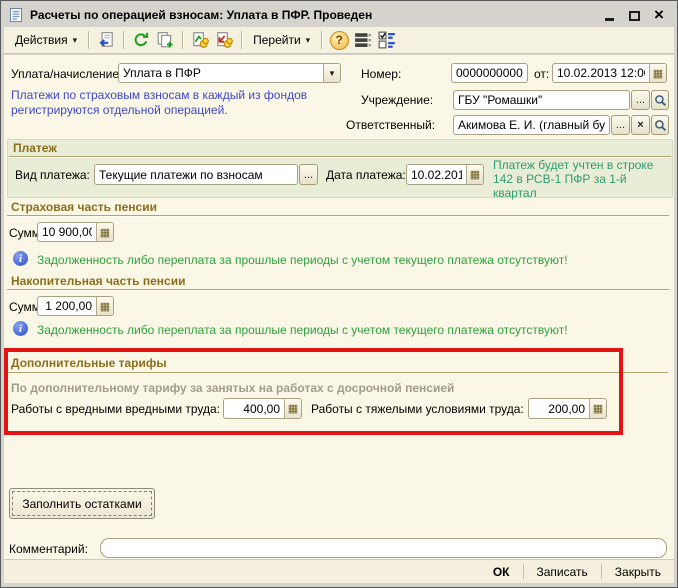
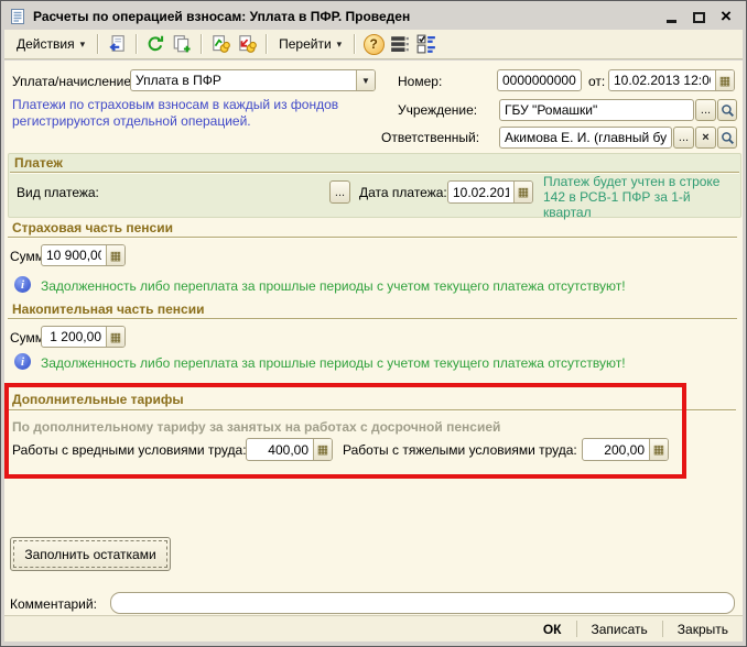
  Расчеты по операцией взносам: Уплата в ПФР. Проведен
  ×
  Действия
  ▾
  Перейти
  ▾
  ?
  Уплата/начисление
  Уплата в ПФР
  ▼
  Номер:
  0000000000
  от:
  10.02.2013 12:0
  ▦
  Платежи по страховым взносам в каждый из фондов регистрируются отдельной операцией.
  Учреждение:
  ГБУ "Ромашки"
  ...
  Ответственный:
  Акимова Е. И. (главный бу
  ...
  ×
  Платеж
  Вид платежа:
- Текущие платежи по взносам
  ...
  Дата платежа:
  10.02.201
  ▦
  Платеж будет учтен в строке 142 в РСВ-1 ПФР за 1-й квартал
  Страховая часть пенсии
  10 900,0
  ▦
  i
  Задолженность либо переплата за прошлые периоды с учетом текущего платежа отсутствуют!
  Накопительная часть пенсии
  1 200,00
  ▦
  i
  Задолженность либо переплата за прошлые периоды с учетом текущего платежа отсутствуют!
  Дополнительные тарифы
  По дополнительному тарифу за занятых на работах с досрочной пенсией
- Работы с вредными вредными труда:
+ Работы с вредными условиями труда:
  400,00
  ▦
  Работы с тяжелыми условиями труда:
  200,00
  ▦
  Заполнить остатками
  Комментарий:
  ОК
  Записать
  Закрыть
